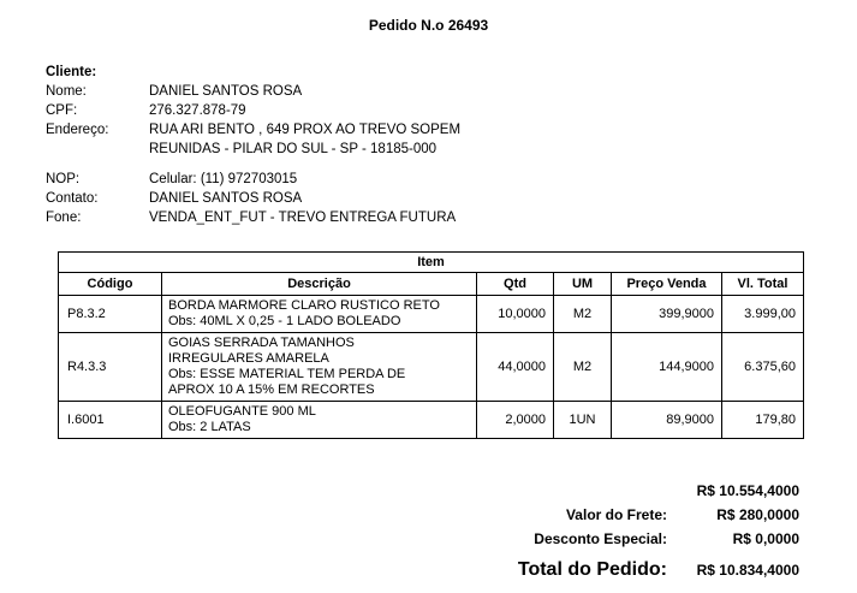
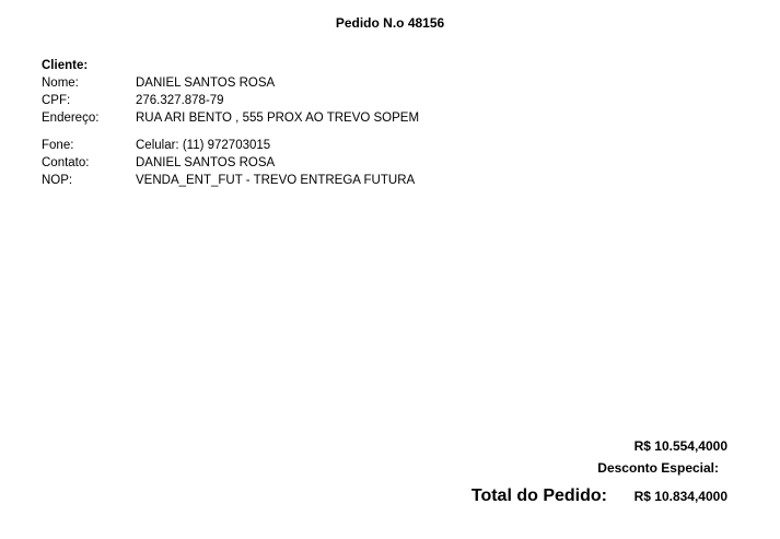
- Pedido N.o 26493
+ Pedido N.o 48156
  Cliente:
  Nome:
  DANIEL SANTOS ROSA
  CPF:
  276.327.878-79
  Endereço:
- RUA ARI BENTO , 649 PROX AO TREVO SOPEM
+ RUA ARI BENTO , 555 PROX AO TREVO SOPEM
- REUNIDAS - PILAR DO SUL - SP - 18185-000
- NOP:
+ Fone:
  Celular: (11) 972703015
  Contato:
  DANIEL SANTOS ROSA
- Fone:
+ NOP:
  VENDA_ENT_FUT - TREVO ENTREGA FUTURA
- Item
- Código	Descrição	Qtd	UM	Preço Venda	Vl. Total
- P8.3.2	BORDA MARMORE CLARO RUSTICO RETO Obs: 40ML X 0,25 - 1 LADO BOLEADO	10,0000	M2	399,9000	3.999,00
- R4.3.3	GOIAS SERRADA TAMANHOS IRREGULARES AMARELA Obs: ESSE MATERIAL TEM PERDA DE APROX 10 A 15% EM RECORTES	44,0000	M2	144,9000	6.375,60
- I.6001	OLEOFUGANTE 900 ML Obs: 2 LATAS	2,0000	1UN	89,9000	179,80
  R$ 10.554,4000
- Valor do Frete:
- R$ 280,0000
  Desconto Especial:
- R$ 0,0000
  Total do Pedido:
  R$ 10.834,4000
